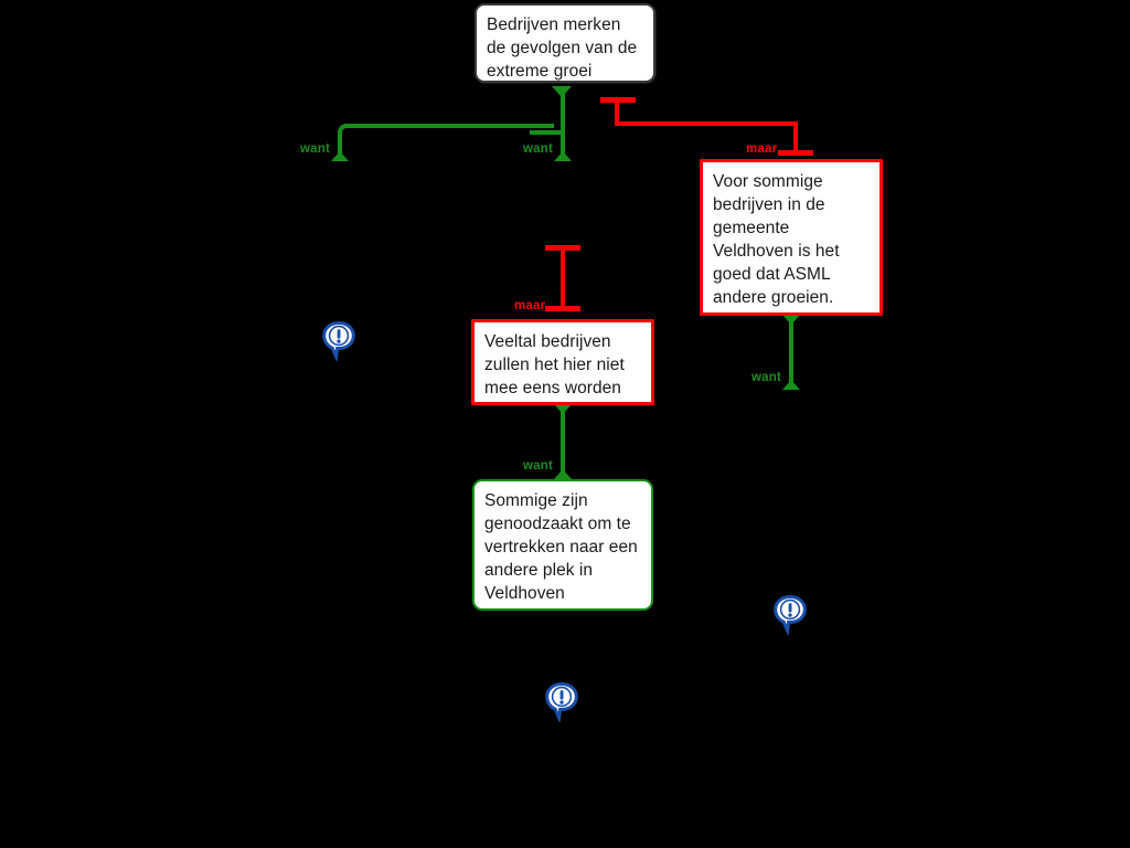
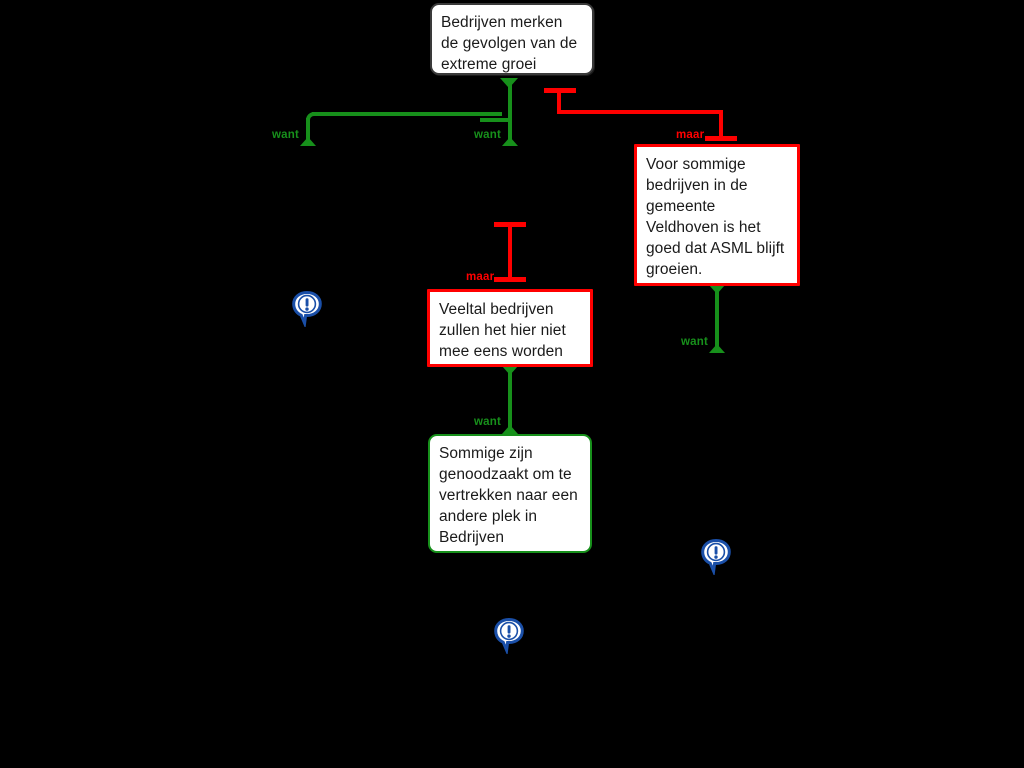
  want
  want
  maar
  maar
  want
  want
  Bedrijven merken de gevolgen van de extreme groei
- Voor sommige bedrijven in de gemeente Veldhoven is het goed dat ASML andere groeien.
+ Voor sommige bedrijven in de gemeente Veldhoven is het goed dat ASML blijft groeien.
  Veeltal bedrijven zullen het hier niet mee eens worden
- Sommige zijn genoodzaakt om te vertrekken naar een andere plek in Veldhoven
+ Sommige zijn genoodzaakt om te vertrekken naar een andere plek in Bedrijven
